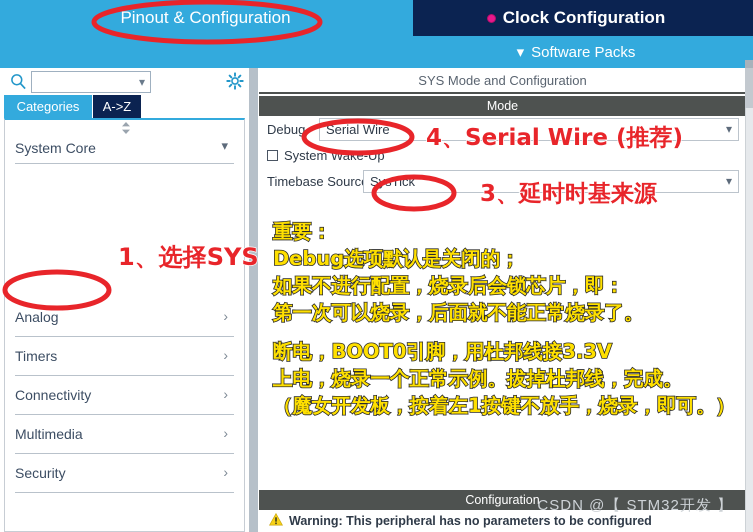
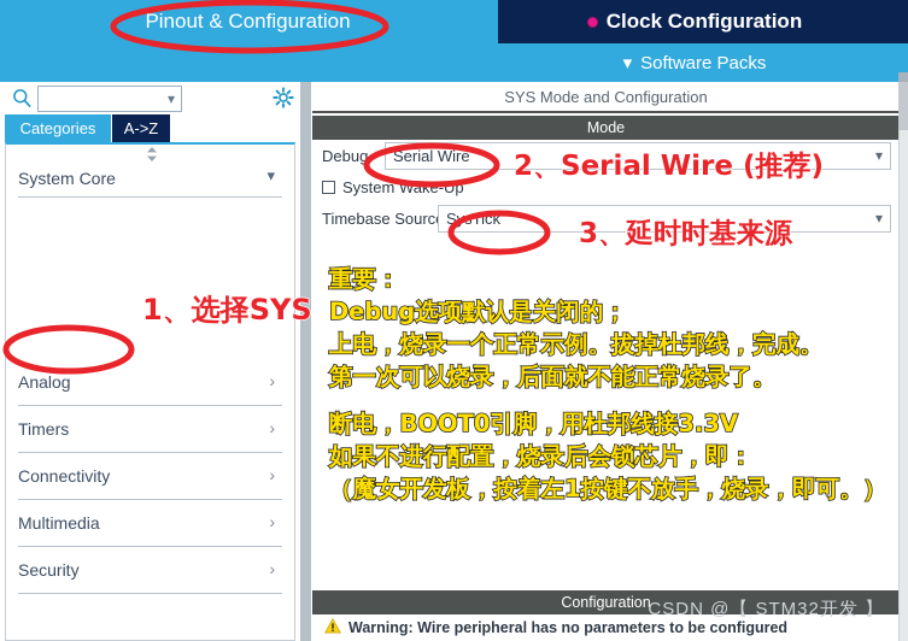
  Pinout & Configuration
  Clock Configuration
  ▾
  Software Packs
  ▾
  Categories
  A->Z
  System Core
  ▾
  Analog
  ›
  Timers
  ›
  Connectivity
  ›
  Multimedia
  ›
  Security
  ›
  SYS Mode and Configuration
  Mode
  Debug
  Serial Wire
  ▾
  System Wake-Up
  Timebase Sourc
  STick
  ▾
  重要：
  Debug选项默认是关闭的；
- 如果不进行配置，烧录后会锁芯片，即：
+ 上电，烧录一个正常示例。拔掉杜邦线，完成。
  第一次可以烧录，后面就不能正常烧录了。
  断电，BOOT0引脚，用杜邦线接3.3V
- 上电，烧录一个正常示例。拔掉杜邦线，完成。
+ 如果不进行配置，烧录后会锁芯片，即：
  （魔女开发板，按着左1按键不放手，烧录，即可。）
  Configuration
- Warning: This peripheral has no parameters to be configured
+ Warning: Wire peripheral has no parameters to be configured
  1、选择SYS
- 4、Serial Wire (推荐)
+ 2、Serial Wire (推荐)
  3、延时时基来源
  CSDN @【 STM32开发 】
